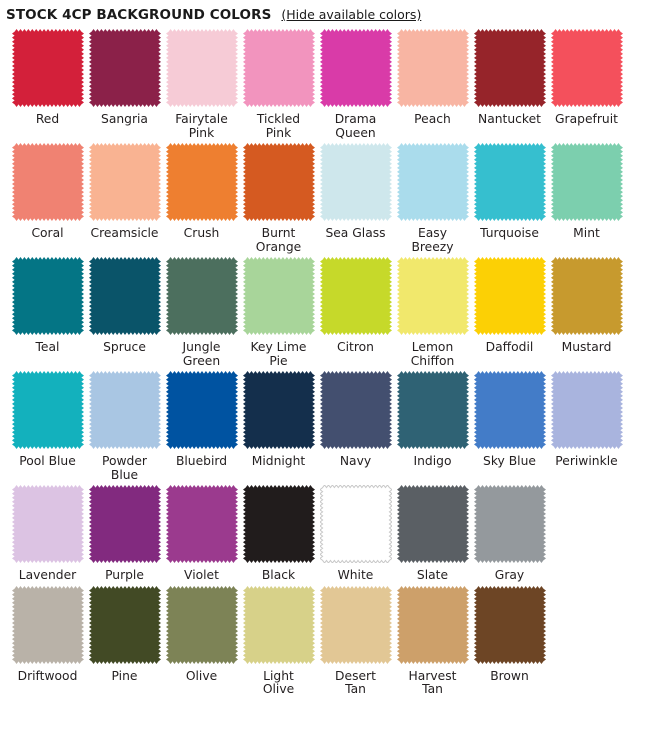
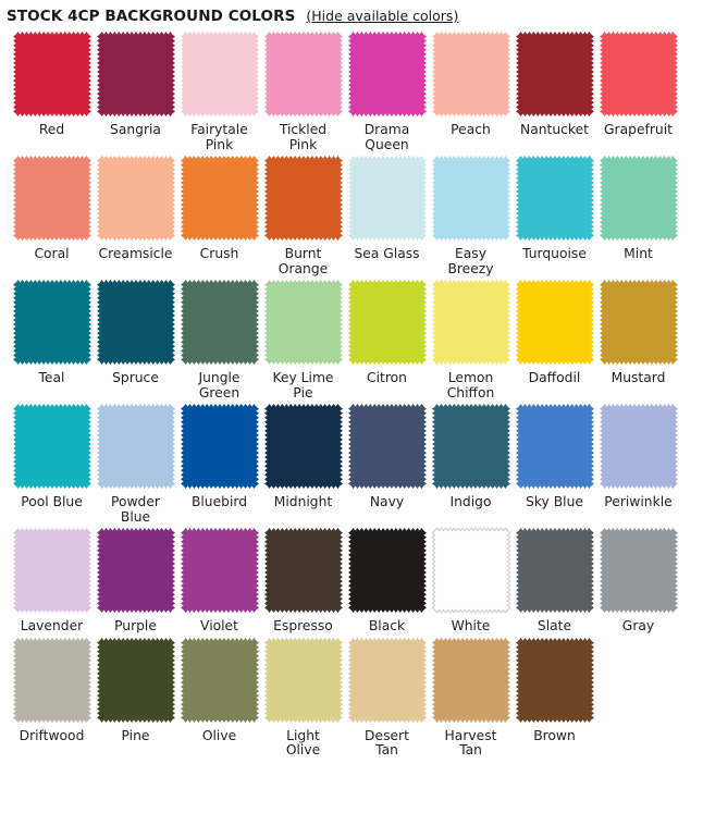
  STOCK 4CP BACKGROUND COLORS
  (Hide available colors)
  Red
  Sangria
  Fairytale
  Pink
  Tickled
  Pink
  Drama
  Queen
  Peach
  Nantucket
  Grapefruit
  Coral
  Creamsicle
  Crush
  Burnt
  Orange
  Sea Glass
  Easy
  Breezy
  Turquoise
  Mint
  Teal
  Spruce
  Jungle
  Green
  Key Lime
  Pie
  Citron
  Lemon
  Chiffon
  Daffodil
  Mustard
  Pool Blue
  Powder
  Blue
  Bluebird
  Midnight
  Navy
  Indigo
  Sky Blue
  Periwinkle
  Lavender
  Purple
  Violet
+ Espresso
  Black
  White
  Slate
  Gray
  Driftwood
  Pine
  Olive
  Light
  Olive
  Desert
  Tan
  Harvest
  Tan
  Brown
